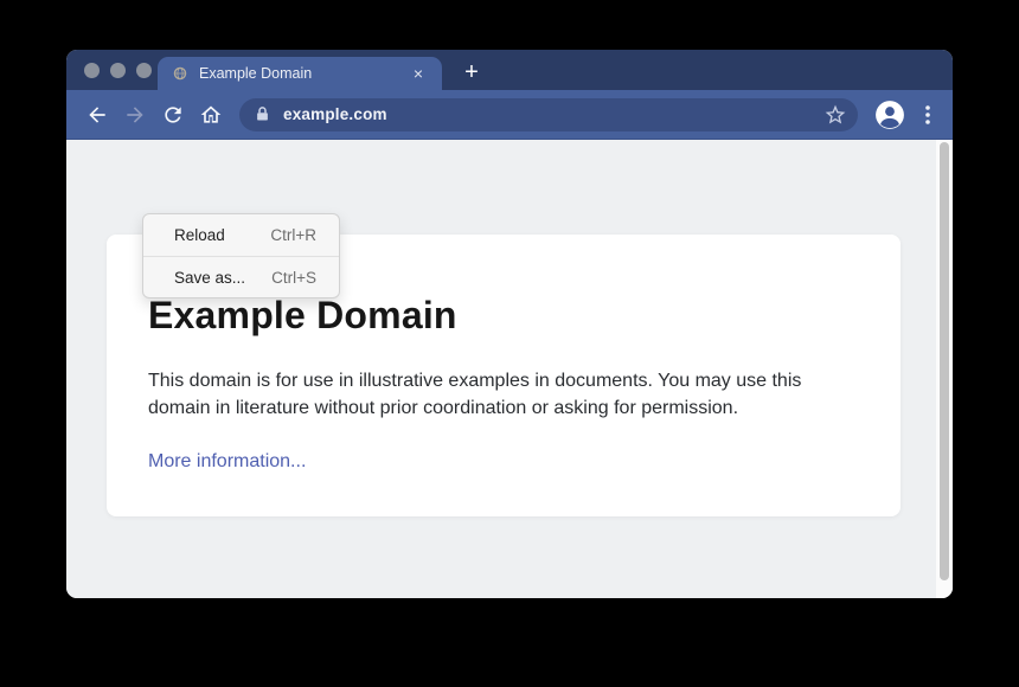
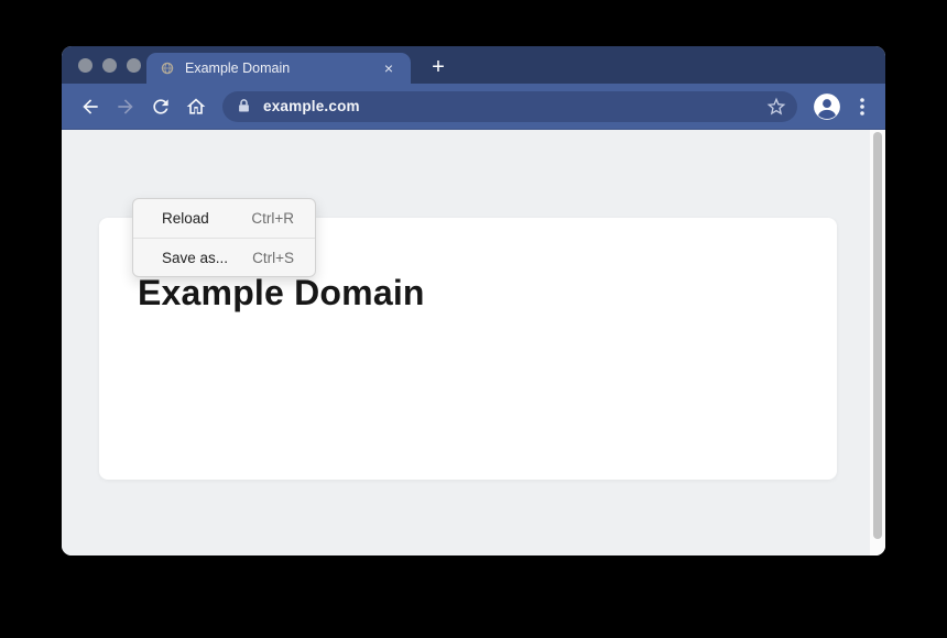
  Example Domain
  ×
  +
  example.com
  Example Domain
- This domain is for use in illustrative examples in documents. You may use this domain in literature without prior coordination or asking for permission.
- More information...
  Reload
  Ctrl+R
  Save as...
  Ctrl+S
